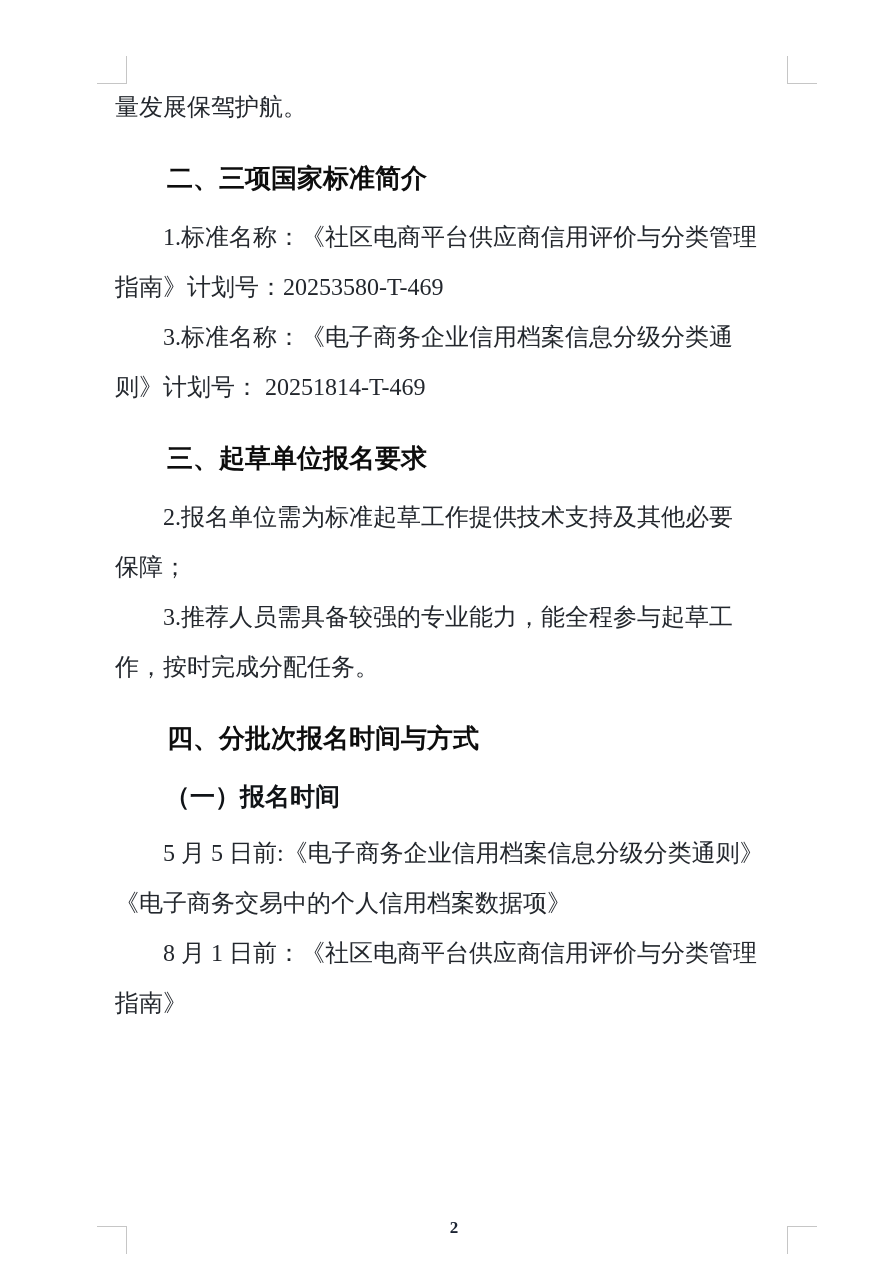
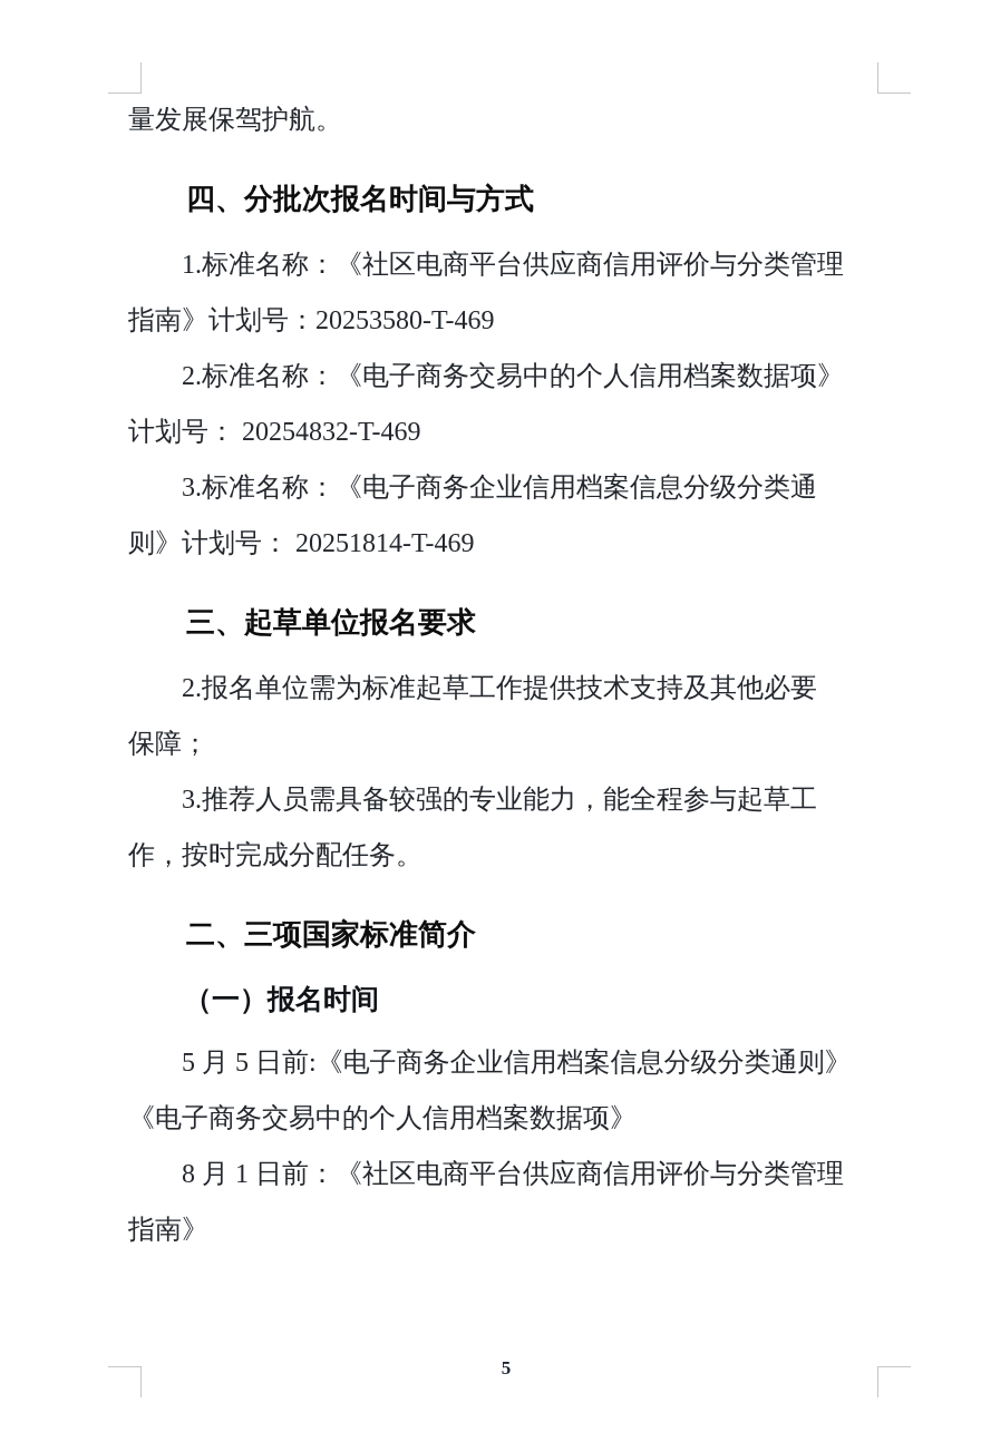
  量发展保驾护航。
- 二、三项国家标准简介
+ 四、分批次报名时间与方式
  1.标准名称：《社区电商平台供应商信用评价与分类管理
  指南》计划号：20253580-T-469
+ 2.标准名称：《电子商务交易中的个人信用档案数据项》
+ 计划号： 20254832-T-469
  3.标准名称：《电子商务企业信用档案信息分级分类通
  则》计划号： 20251814-T-469
  三、起草单位报名要求
  2.报名单位需为标准起草工作提供技术支持及其他必要
  保障；
  3.推荐人员需具备较强的专业能力，能全程参与起草工
  作，按时完成分配任务。
- 四、分批次报名时间与方式
+ 二、三项国家标准简介
  （一）报名时间
  5 月 5 日前:《电子商务企业信用档案信息分级分类通则》
  《电子商务交易中的个人信用档案数据项》
  8 月 1 日前：《社区电商平台供应商信用评价与分类管理
  指南》
- 2
+ 5
